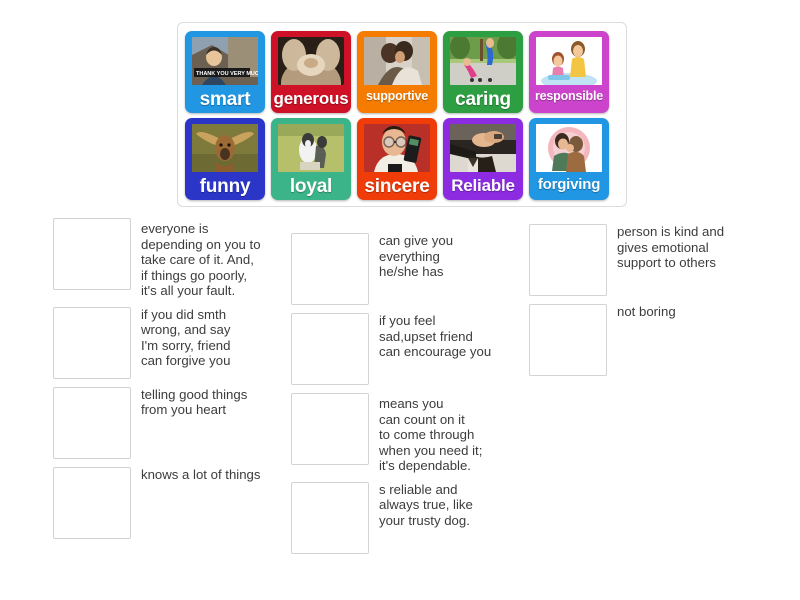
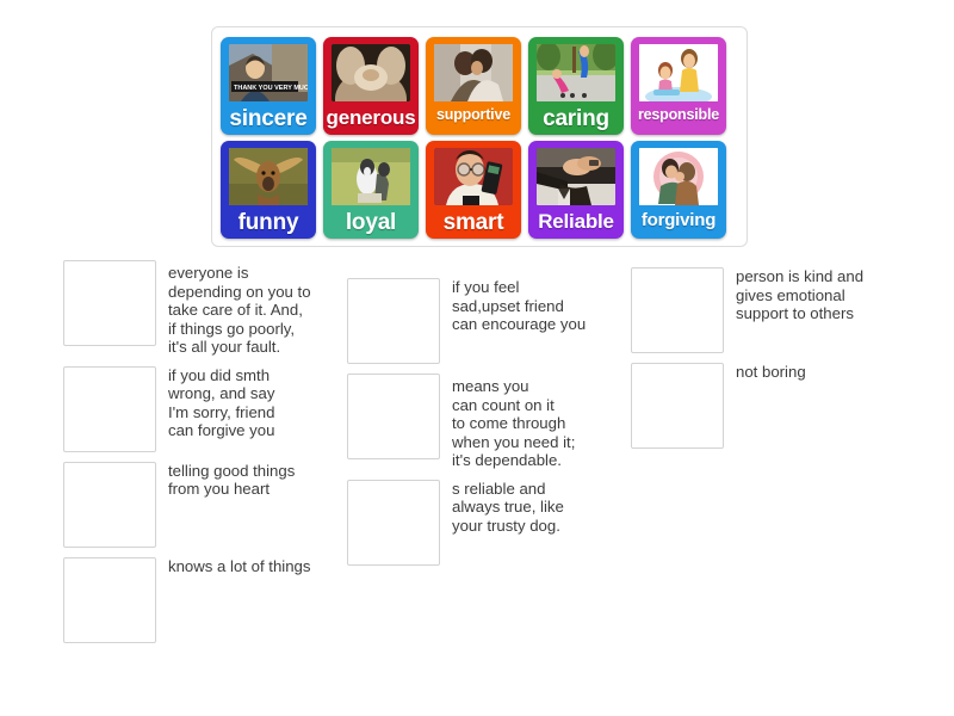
- smart
+ sincere
  generous
  supportive
  caring
  responsible
  funny
  loyal
- sincere
+ smart
  Reliable
  forgiving
  everyone is
  depending on you to
  take care of it. And,
  if things go poorly,
  it's all your fault.
  if you did smth
  wrong, and say
  I'm sorry, friend
  can forgive you
  telling good things
  from you heart
  knows a lot of things
- can give you
- everything
- he/she has
  if you feel
  sad,upset friend
  can encourage you
  means you
  can count on it
  to come through
  when you need it;
  it's dependable.
  s reliable and
  always true, like
  your trusty dog.
  person is kind and
  gives emotional
  support to others
  not boring
